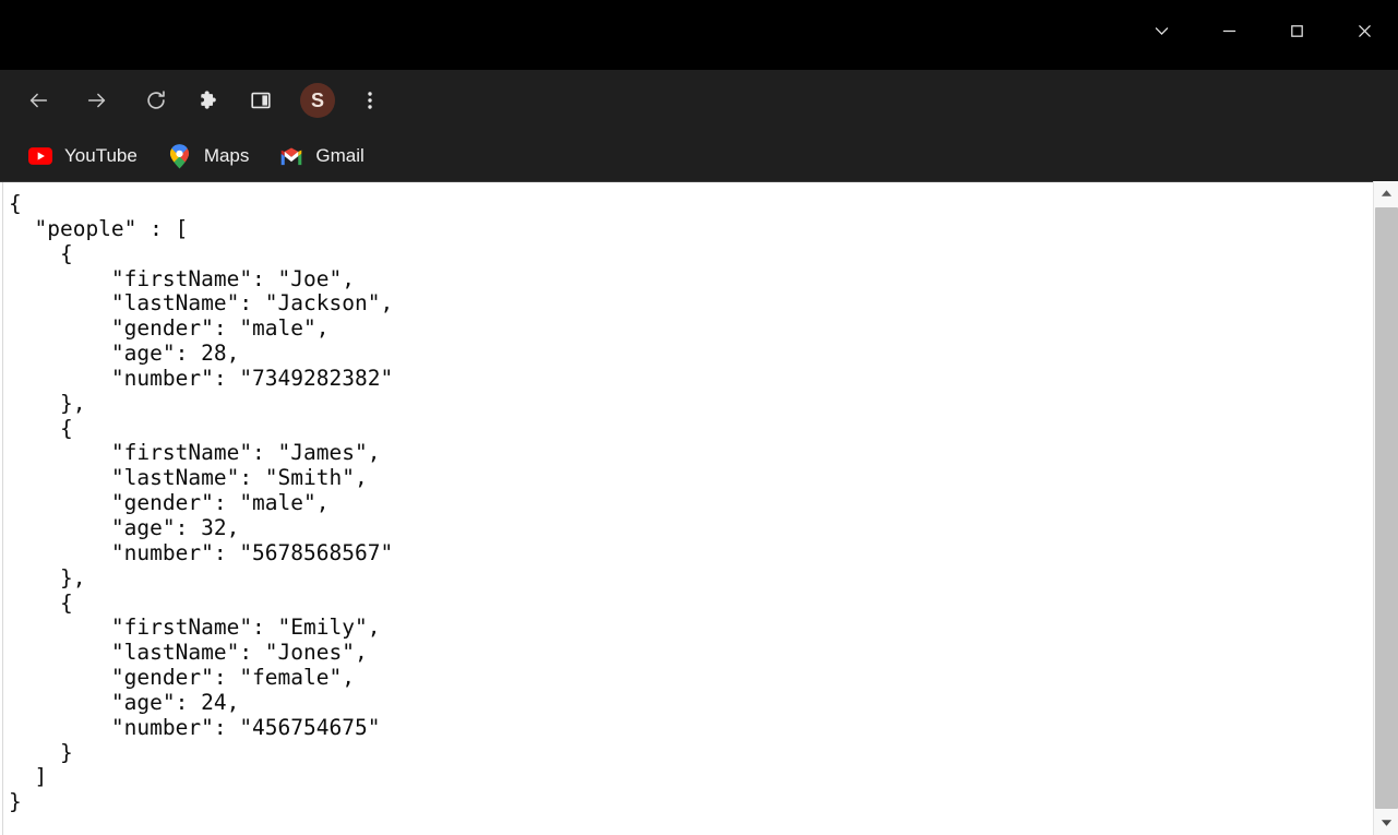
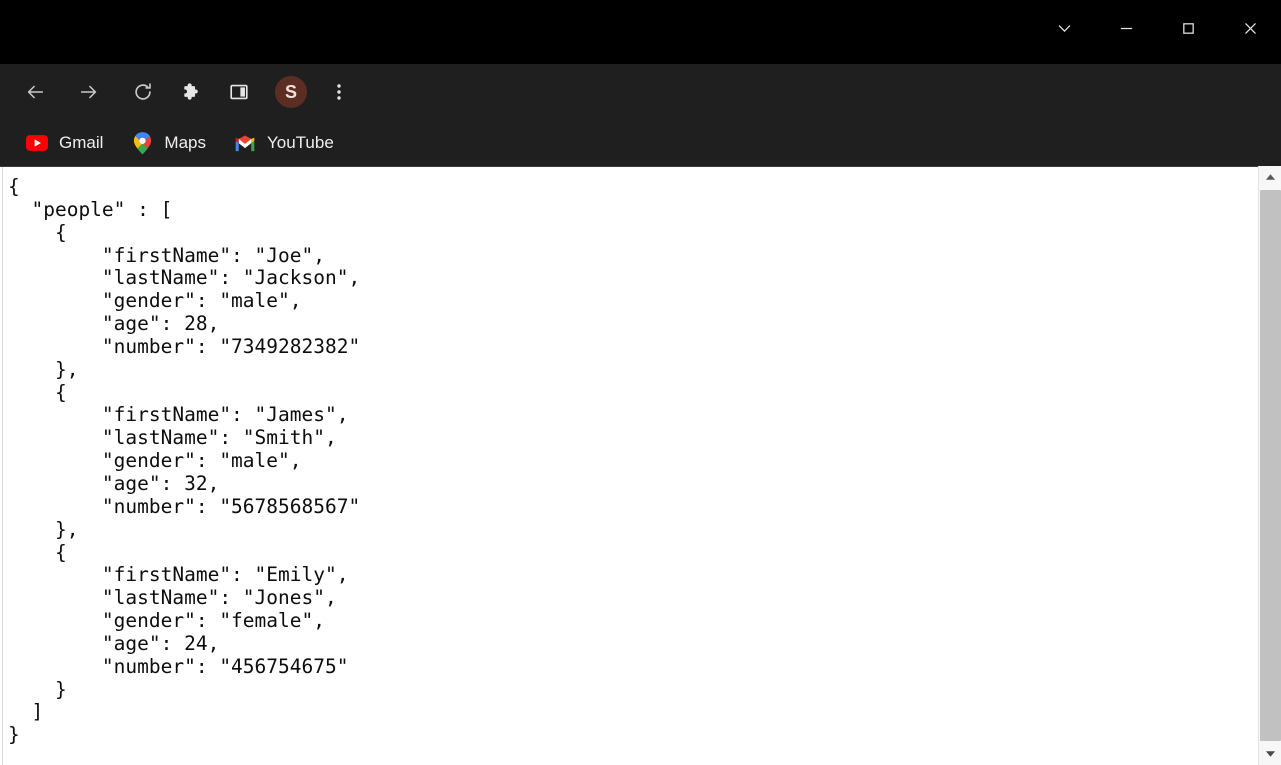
  S
- YouTube
+ Gmail
  Maps
- Gmail
+ YouTube
  {
  "people" : [
  {
  "firstName": "Joe",
  "lastName": "Jackson",
  "gender": "male",
  "age": 28,
  "number": "7349282382"
  },
  {
  "firstName": "James",
  "lastName": "Smith",
  "gender": "male",
  "age": 32,
  "number": "5678568567"
  },
  {
  "firstName": "Emily",
  "lastName": "Jones",
  "gender": "female",
  "age": 24,
  "number": "456754675"
  }
  ]
  }
